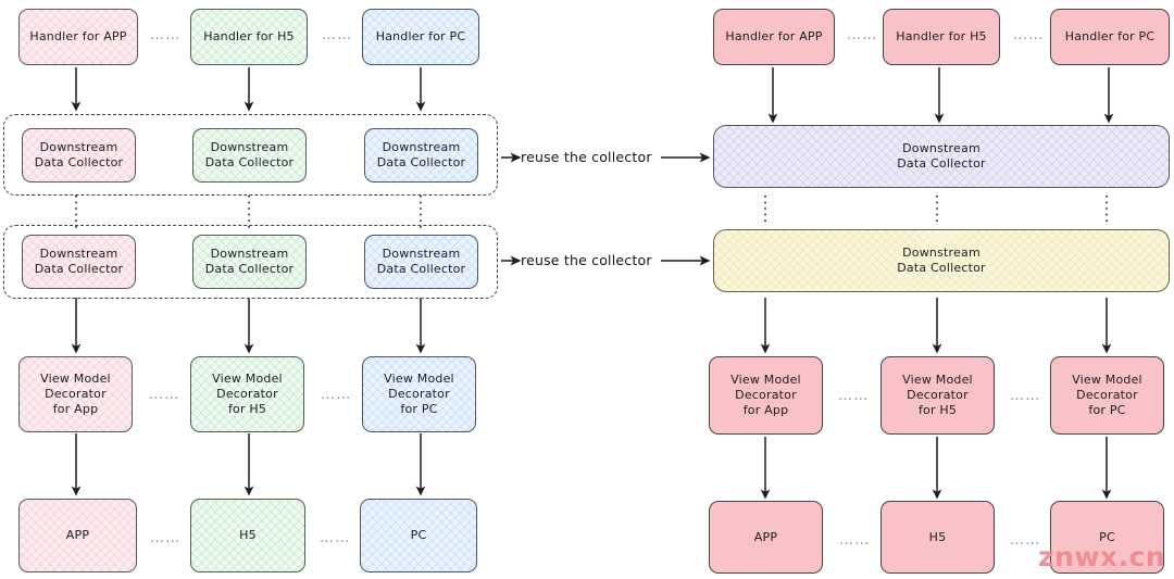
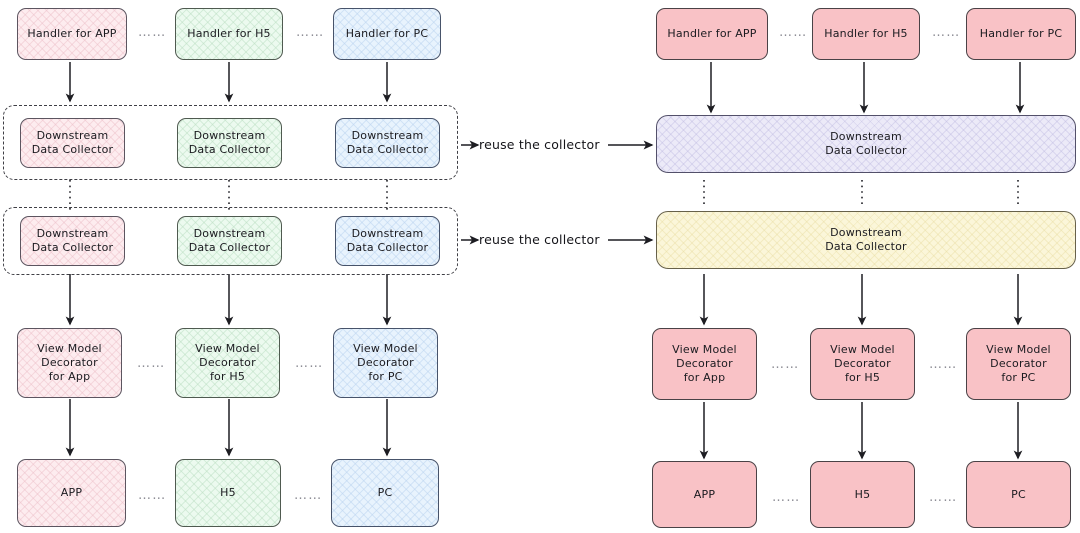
  Handler for APP
  ……
  Handler for H5
  ……
  Handler for PC
  Downstream
  Data Collector
  Downstream
  Data Collector
  Downstream
  Data Collector
  Downstream
  Data Collector
  Downstream
  Data Collector
  Downstream
  Data Collector
  View Model
  Decorator
  for App
  ……
  View Model
  Decorator
  for H5
  ……
  View Model
  Decorator
  for PC
  APP
  ……
  H5
  ……
  PC
  reuse the collector
  reuse the collector
  Handler for APP
  ……
  Handler for H5
  ……
  Handler for PC
  Downstream
  Data Collector
  Downstream
  Data Collector
  View Model
  Decorator
  for App
  ……
  View Model
  Decorator
  for H5
  ……
  View Model
  Decorator
  for PC
  APP
  ……
  H5
  ……
  PC
- znwx.cn
